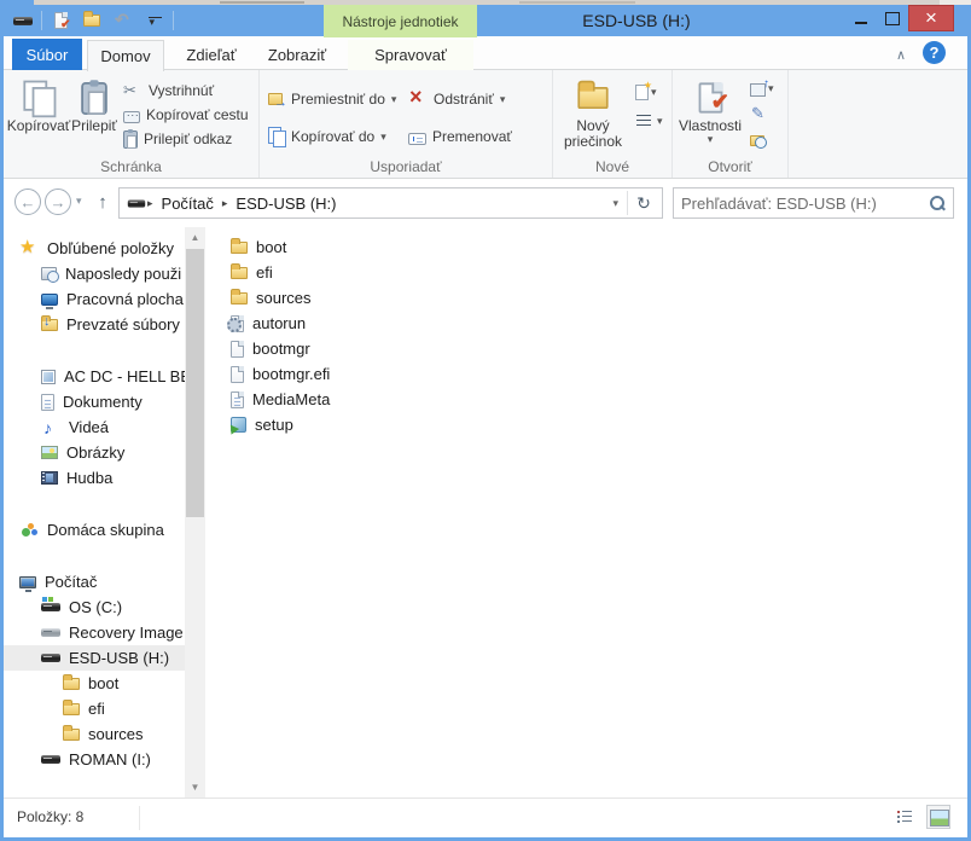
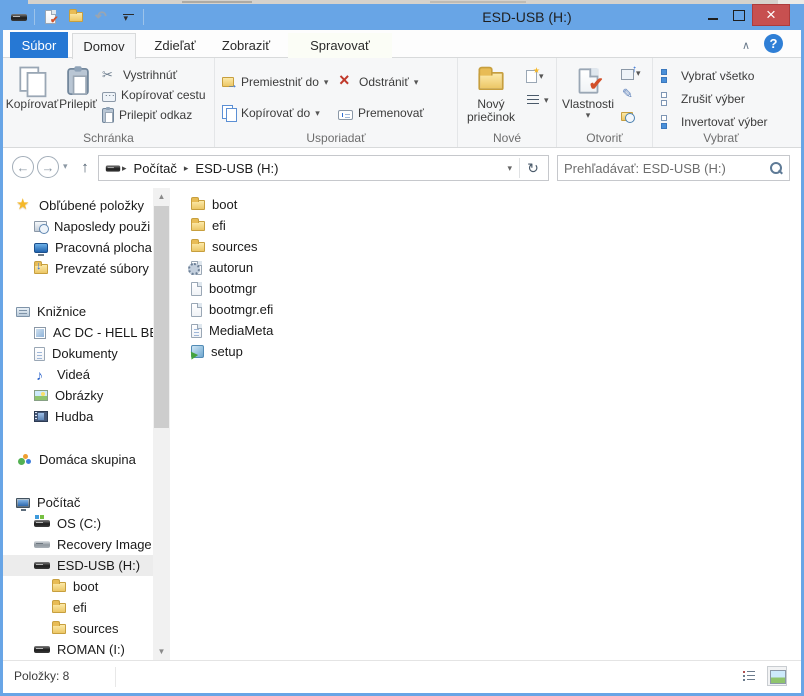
  ESD-USB (H:)
- Nástroje jednotiek
  Súbor
  Domov
  Zdieľať
  Zobraziť
  Spravovať
  Kopírovať
  Prilepiť
  Vystrihnúť
  Kopírovať cestu
  Prilepiť odkaz
  Schránka
  Premiestniť do
  Kopírovať do
  Odstrániť
  Premenovať
  Usporiadať
  Nový priečinok
  Nové
  Vlastnosti
  Otvoriť
+ Vybrať všetko
+ Zrušiť výber
+ Invertovať výber
+ Vybrať
  Počítač
  ESD-USB (H:)
  Prehľadávať: ESD-USB (H:)
  Obľúbené položky
  Naposledy použi
  Pracovná plocha
  Prevzaté súbory
+ Knižnice
  AC DC - HELL B
  Dokumenty
  Videá
  Obrázky
  Hudba
  Domáca skupina
  Počítač
  OS (C:)
  Recovery Image
  ESD-USB (H:)
  boot
  efi
  sources
  ROMAN (I:)
  boot
  efi
  sources
  autorun
  bootmgr
  bootmgr.efi
  MediaMeta
  setup
  Položky: 8
